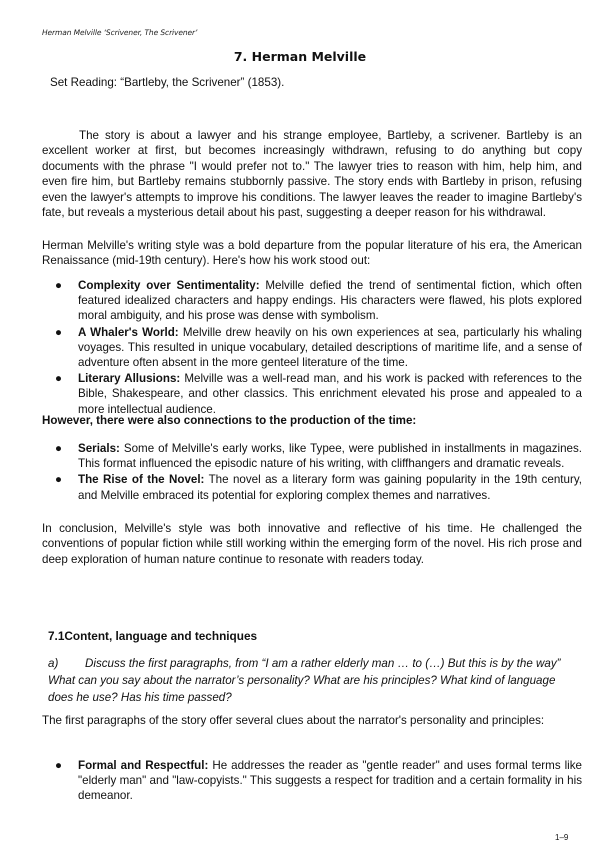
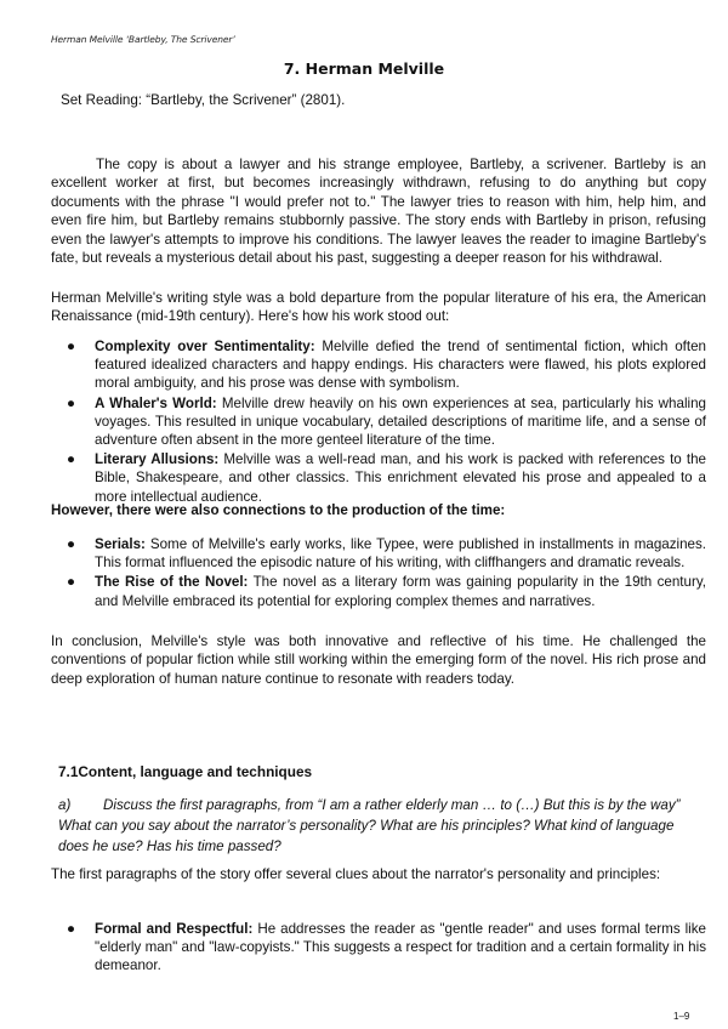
- Herman Melville ‘Scrivener, The Scrivener’
+ Herman Melville ‘Bartleby, The Scrivener’
  7. Herman Melville
- Set Reading: “Bartleby, the Scrivener” (1853).
+ Set Reading: “Bartleby, the Scrivener” (2801).
- The story is about a lawyer and his strange employee, Bartleby, a scrivener. Bartleby is an excellent worker at first, but becomes increasingly withdrawn, refusing to do anything but copy documents with the phrase "I would prefer not to." The lawyer tries to reason with him, help him, and even fire him, but Bartleby remains stubbornly passive. The story ends with Bartleby in prison, refusing even the lawyer's attempts to improve his conditions. The lawyer leaves the reader to imagine Bartleby's fate, but reveals a mysterious detail about his past, suggesting a deeper reason for his withdrawal.
+ The copy is about a lawyer and his strange employee, Bartleby, a scrivener. Bartleby is an excellent worker at first, but becomes increasingly withdrawn, refusing to do anything but copy documents with the phrase "I would prefer not to." The lawyer tries to reason with him, help him, and even fire him, but Bartleby remains stubbornly passive. The story ends with Bartleby in prison, refusing even the lawyer's attempts to improve his conditions. The lawyer leaves the reader to imagine Bartleby's fate, but reveals a mysterious detail about his past, suggesting a deeper reason for his withdrawal.
  Herman Melville's writing style was a bold departure from the popular literature of his era, the American Renaissance (mid-19th century). Here's how his work stood out:
  ●
  Complexity over Sentimentality: Melville defied the trend of sentimental fiction, which often featured idealized characters and happy endings. His characters were flawed, his plots explored moral ambiguity, and his prose was dense with symbolism.
  ●
  A Whaler's World: Melville drew heavily on his own experiences at sea, particularly his whaling voyages. This resulted in unique vocabulary, detailed descriptions of maritime life, and a sense of adventure often absent in the more genteel literature of the time.
  ●
  Literary Allusions: Melville was a well-read man, and his work is packed with references to the Bible, Shakespeare, and other classics. This enrichment elevated his prose and appealed to a more intellectual audience.
  However, there were also connections to the production of the time:
  ●
  Serials: Some of Melville's early works, like Typee, were published in installments in magazines. This format influenced the episodic nature of his writing, with cliffhangers and dramatic reveals.
  ●
  The Rise of the Novel: The novel as a literary form was gaining popularity in the 19th century, and Melville embraced its potential for exploring complex themes and narratives.
  In conclusion, Melville's style was both innovative and reflective of his time. He challenged the conventions of popular fiction while still working within the emerging form of the novel. His rich prose and deep exploration of human nature continue to resonate with readers today.
  7.1Content, language and techniques
  a) Discuss the first paragraphs, from “I am a rather elderly man … to (…) But this is by the way” What can you say about the narrator’s personality? What are his principles? What kind of language does he use? Has his time passed?
  The first paragraphs of the story offer several clues about the narrator's personality and principles:
  ●
  Formal and Respectful: He addresses the reader as "gentle reader" and uses formal terms like "elderly man" and "law-copyists." This suggests a respect for tradition and a certain formality in his demeanor.
  1–9
